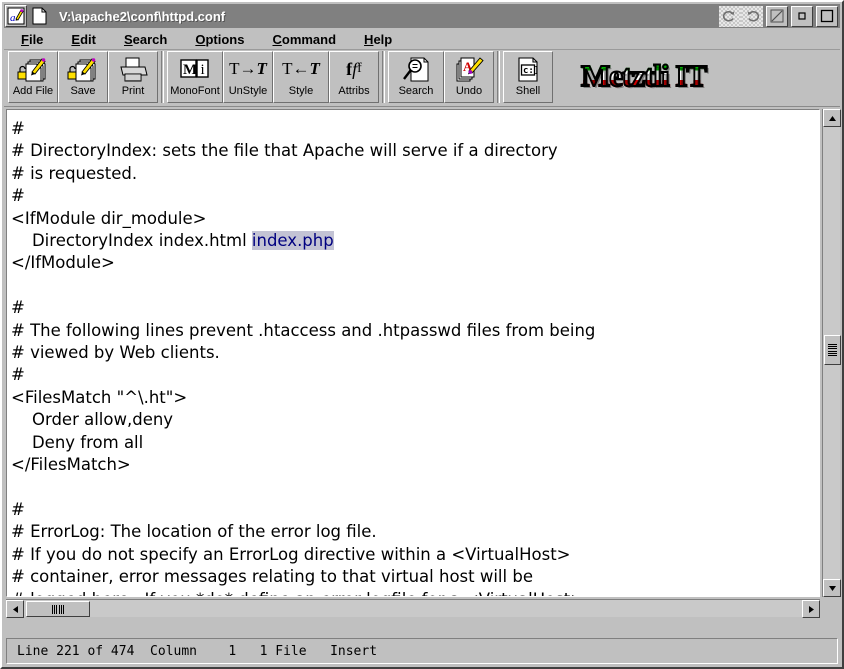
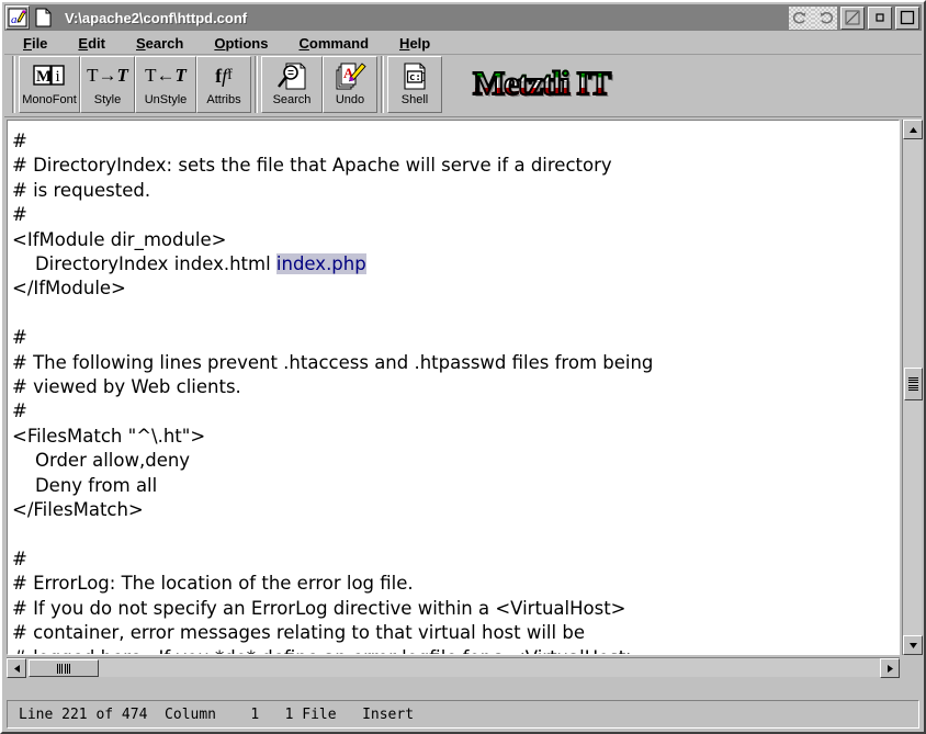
  a
  V:\apache2\conf\httpd.conf
  File
  Edit
  Search
  Options
  Command
  Help
- Add File
- Save
- Print
  M
  i
  MonoFont
  T→
  T
- UnStyle
+ Style
  T←
  T
- Style
+ UnStyle
  f
  f
  f
  Attribs
  Search
  A
  Undo
  c:]
  Shell
  Metztli IT
  #
  # DirectoryIndex: sets the file that Apache will serve if a directory
  # is requested.
  #
  <IfModule dir_module>
  DirectoryIndex index.html index.php
  </IfModule>
  #
  # The following lines prevent .htaccess and .htpasswd files from being
  # viewed by Web clients.
  #
  <FilesMatch "^\.ht">
  Order allow,deny
  Deny from all
  </FilesMatch>
  #
  # ErrorLog: The location of the error log file.
  # If you do not specify an ErrorLog directive within a <VirtualHost>
  # container, error messages relating to that virtual host will be
  Line 221 of 474 Column 1 1 File Insert
